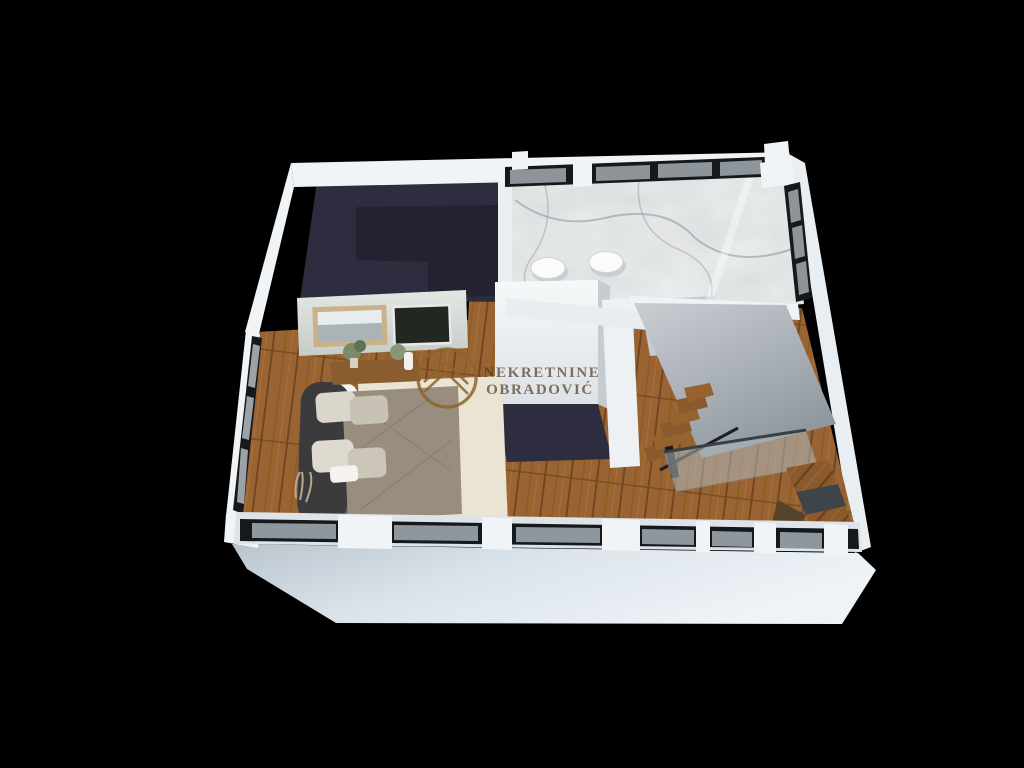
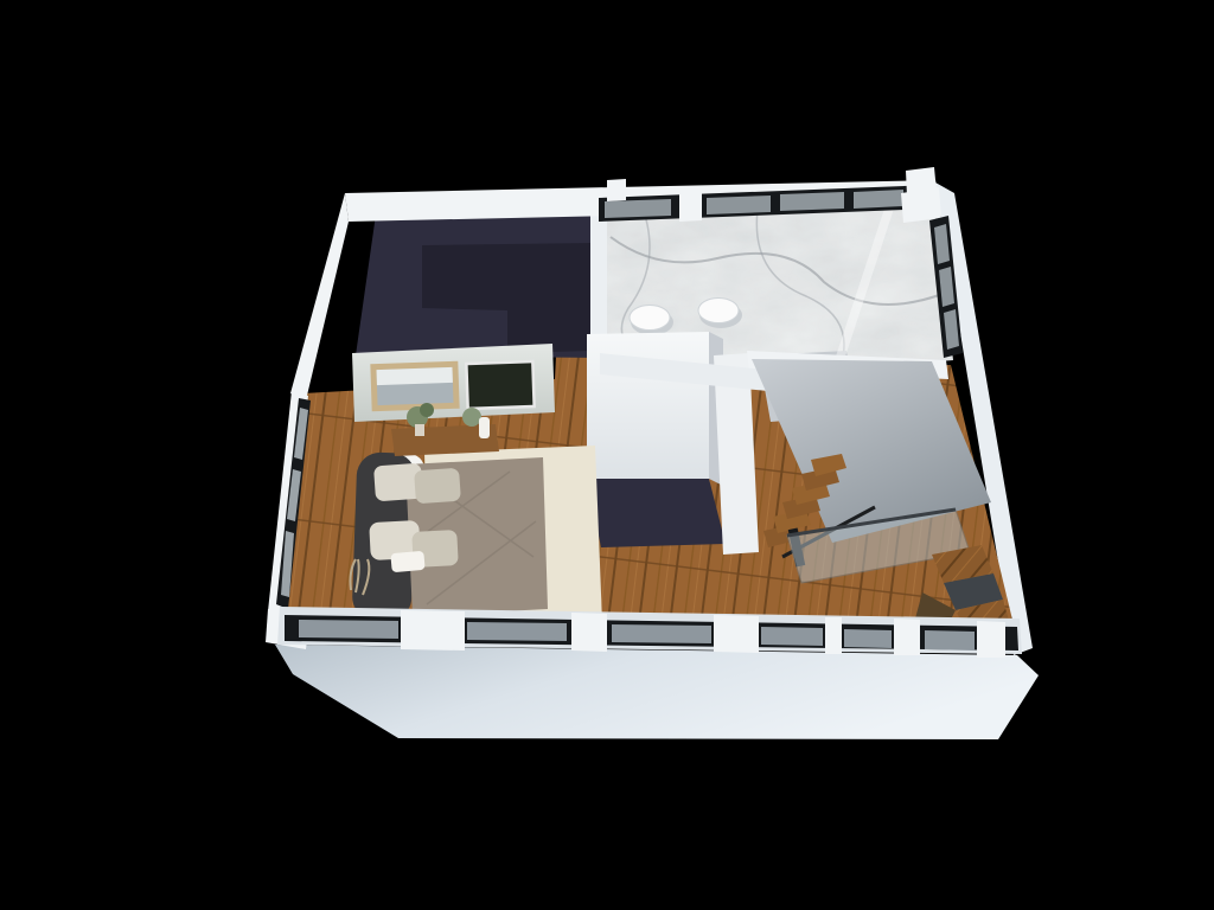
- NEKRETNINE
- OBRADOVIĆ
